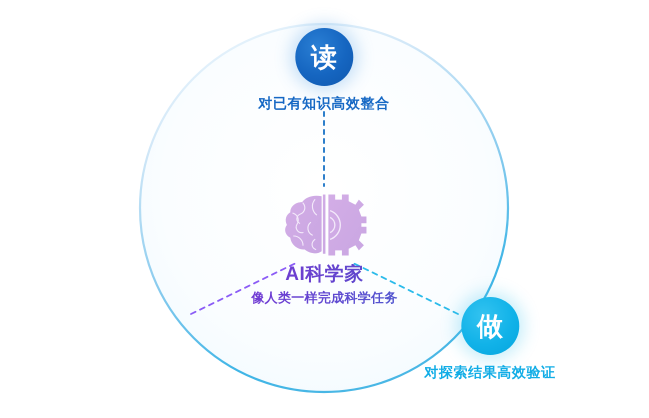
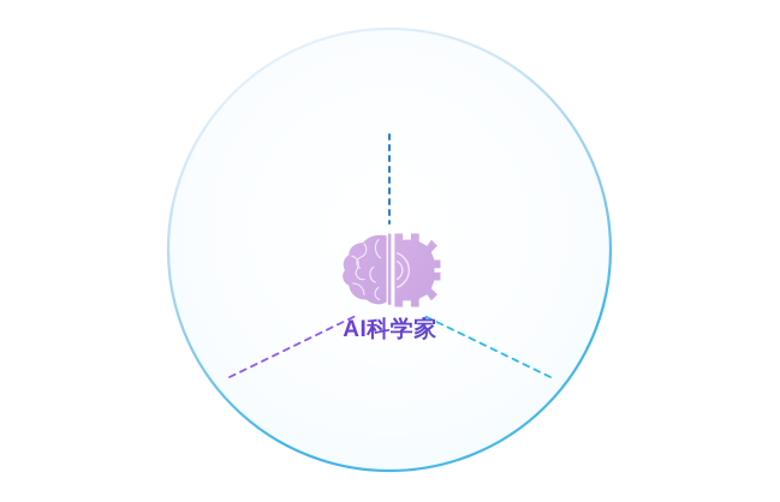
  AI科学家
- 像人类一样完成科学任务
- 读
- 对已有知识高效整合
- 做
- 对探索结果高效验证
